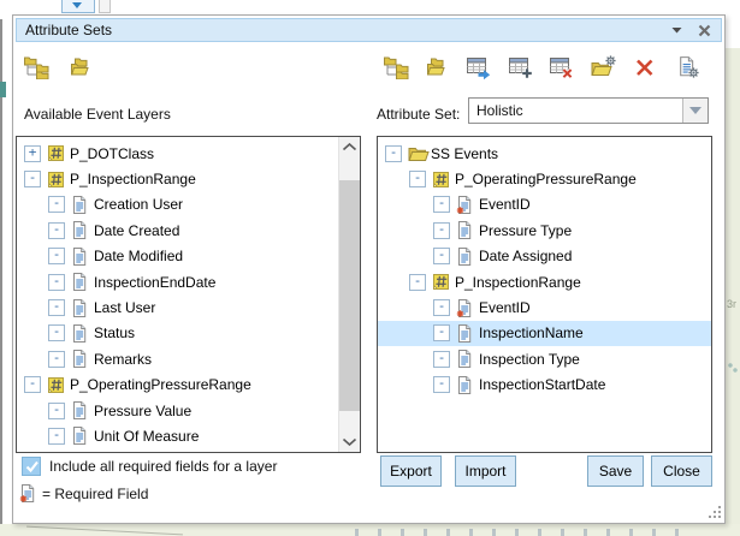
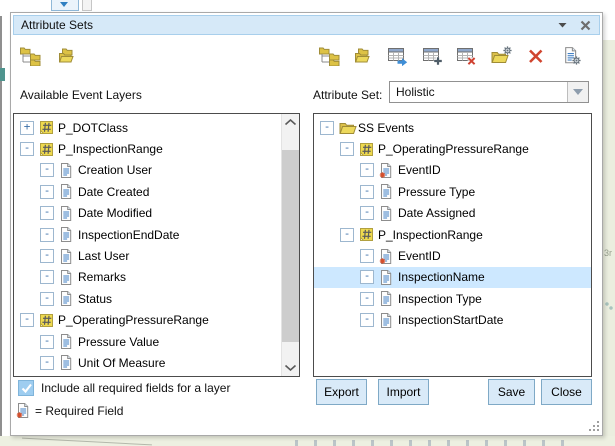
  3r
  Attribute Sets
  Available Event Layers
  Attribute Set:
  Holistic
  +
  P_DOTClass
  -
  P_InspectionRange
  -
  Creation User
  -
  Date Created
  -
  Date Modified
  -
  InspectionEndDate
  -
  Last User
  -
- Status
+ Remarks
  -
- Remarks
+ Status
  -
  P_OperatingPressureRange
  -
  Pressure Value
  -
  Unit Of Measure
  -
  SS Events
  -
  P_OperatingPressureRange
  -
  EventID
  -
  Pressure Type
  -
  Date Assigned
  -
  P_InspectionRange
  -
  EventID
  -
  InspectionName
  -
  Inspection Type
  -
  InspectionStartDate
  Include all required fields for a layer
  = Required Field
  Export
  Import
  Save
  Close
